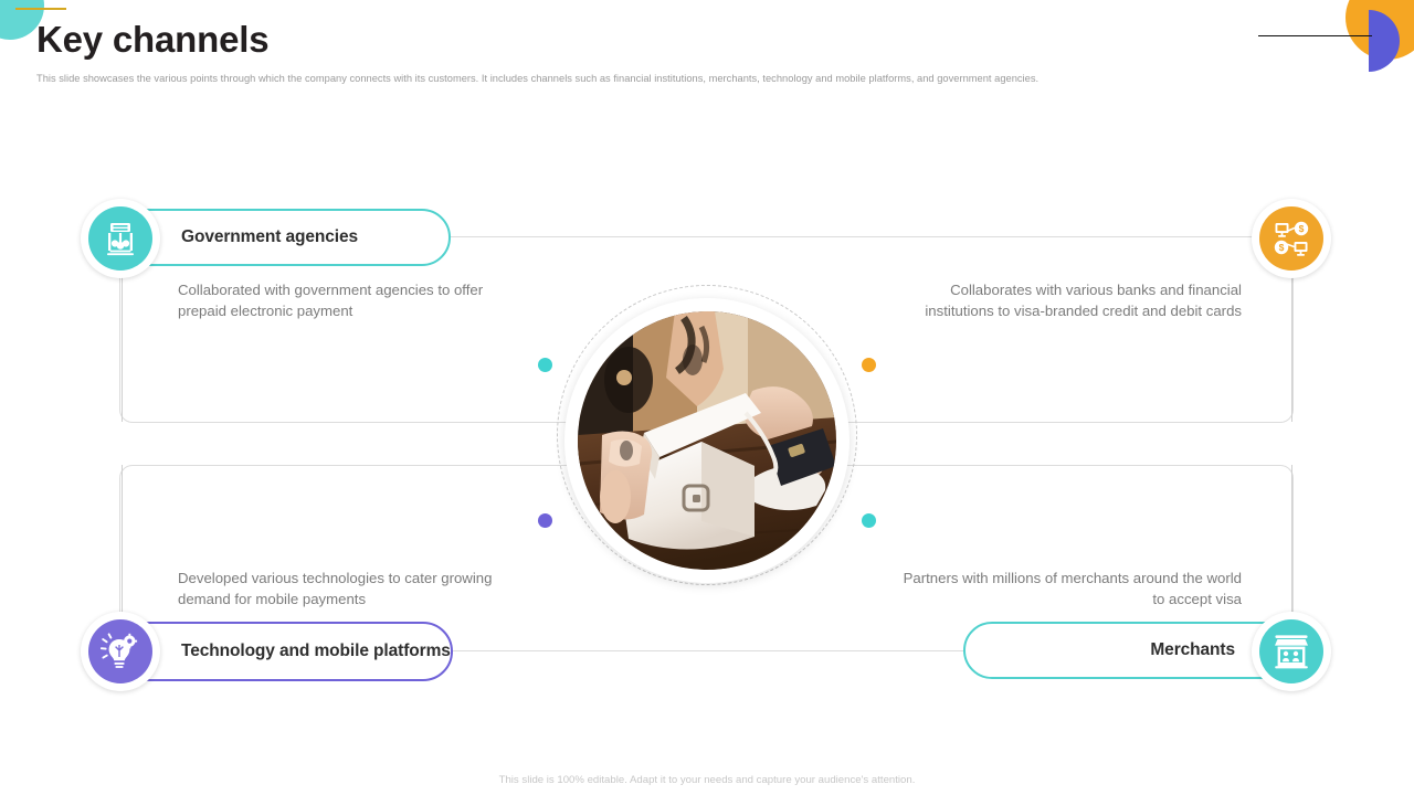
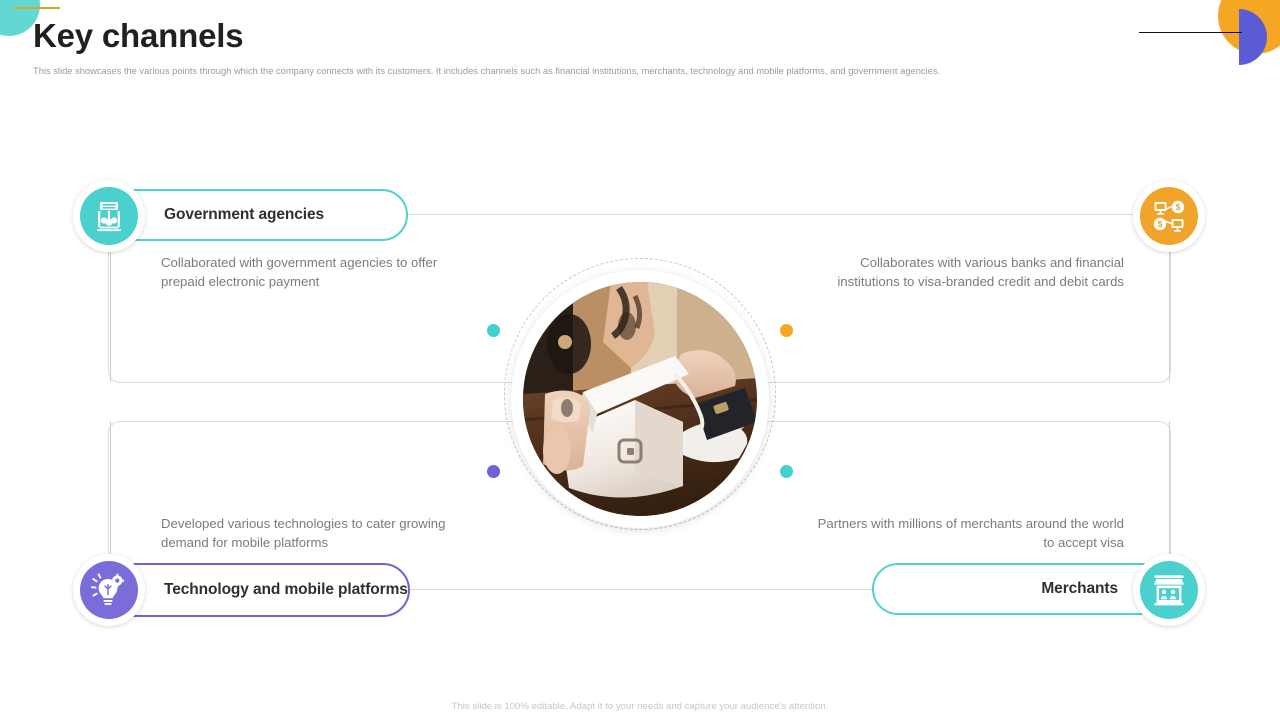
  Key channels
  This slide showcases the various points through which the company connects with its customers. It includes channels such as financial institutions, merchants, technology and mobile platforms, and government agencies.
  Government agencies
  Collaborated with government agencies to offer prepaid electronic payment
  $
  $
  Collaborates with various banks and financial institutions to visa-branded credit and debit cards
  Technology and mobile platforms
- Developed various technologies to cater growing demand for mobile payments
+ Developed various technologies to cater growing demand for mobile platforms
  Merchants
  Partners with millions of merchants around the world to accept visa
  This slide is 100% editable. Adapt it to your needs and capture your audience's attention.
